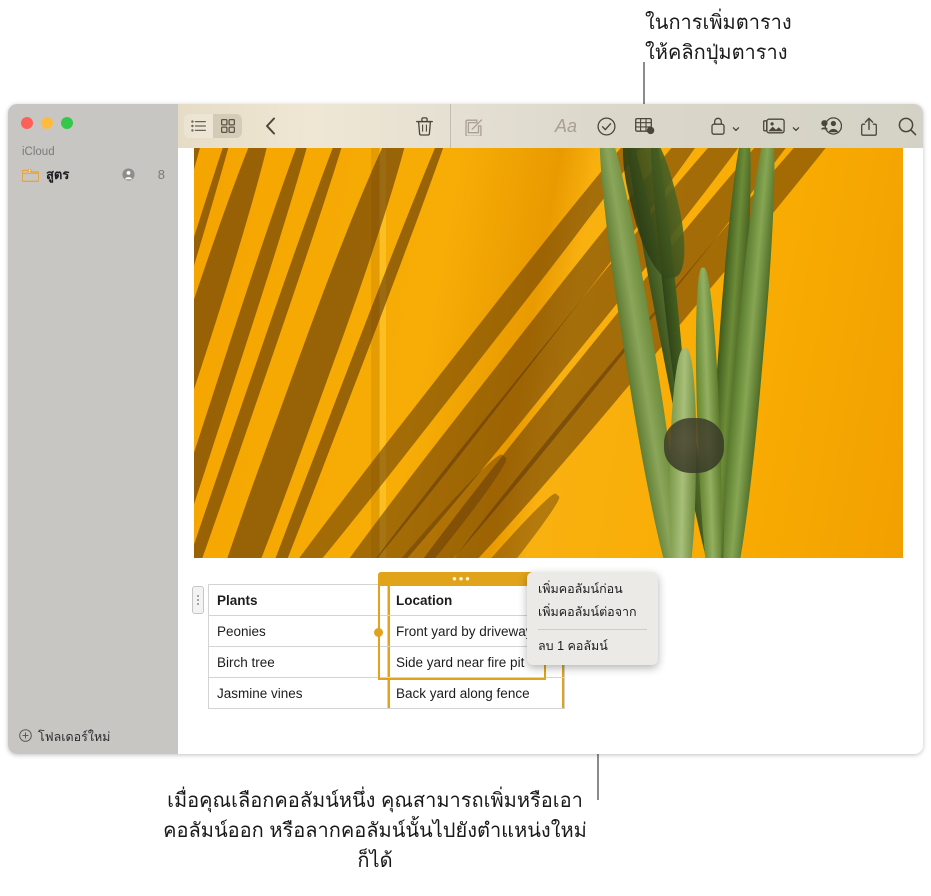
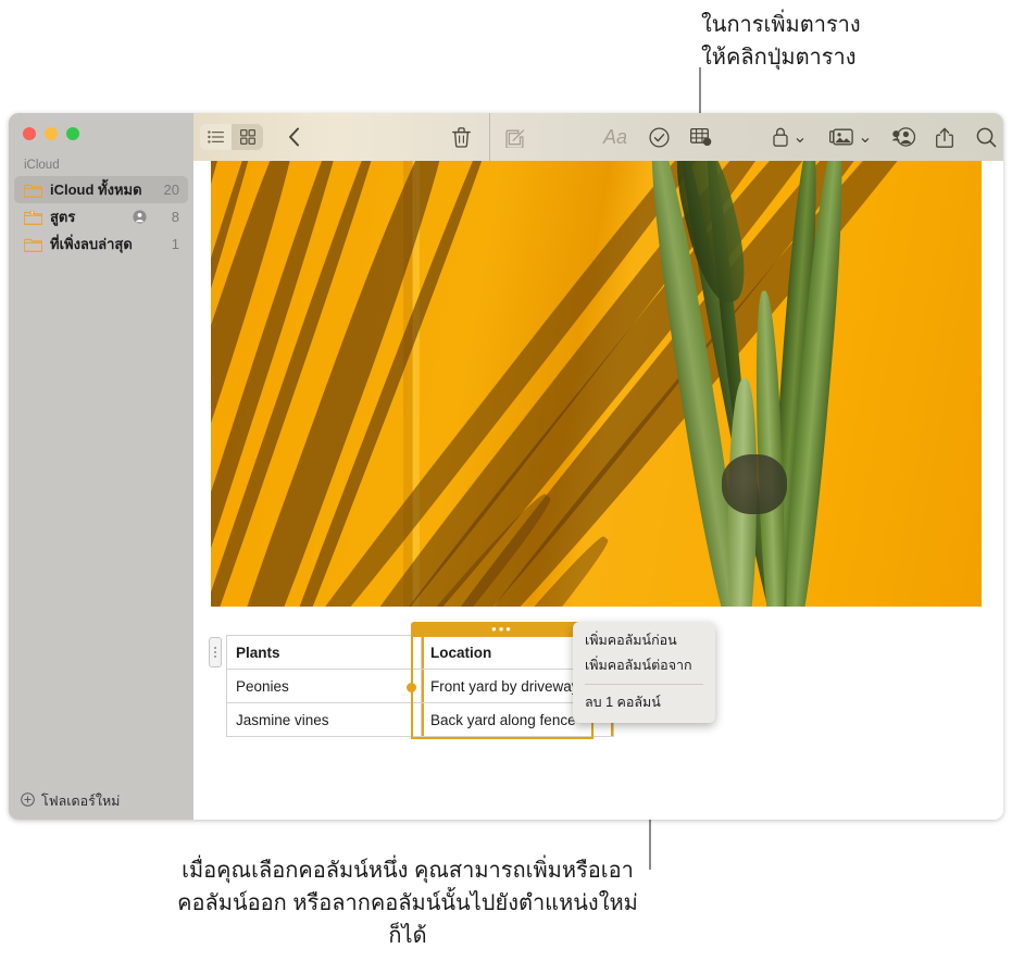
  ในการเพิ่มตาราง
  ให้คลิกปุ่มตาราง
  เมื่อคุณเลือกคอลัมน์หนึ่ง คุณสามารถเพิ่มหรือเอาคอลัมน์ออก หรือลากคอลัมน์นั้นไปยังตำแหน่งใหม่ก็ได้
  iCloud
+ iCloud ทั้งหมด
+ 20
  สูตร
  8
+ ที่เพิ่งลบล่าสุด
+ 1
  โฟลเดอร์ใหม่
  Aa
  ⌄
  ⌄
  •••
  Plants	Location
  Peonies	Front yard by drivewa
- Birch tree	Side yard near fire pit
  Jasmine vines	Back yard along fence
  เพิ่มคอลัมน์ก่อน
  เพิ่มคอลัมน์ต่อจาก
  ลบ 1 คอลัมน์
